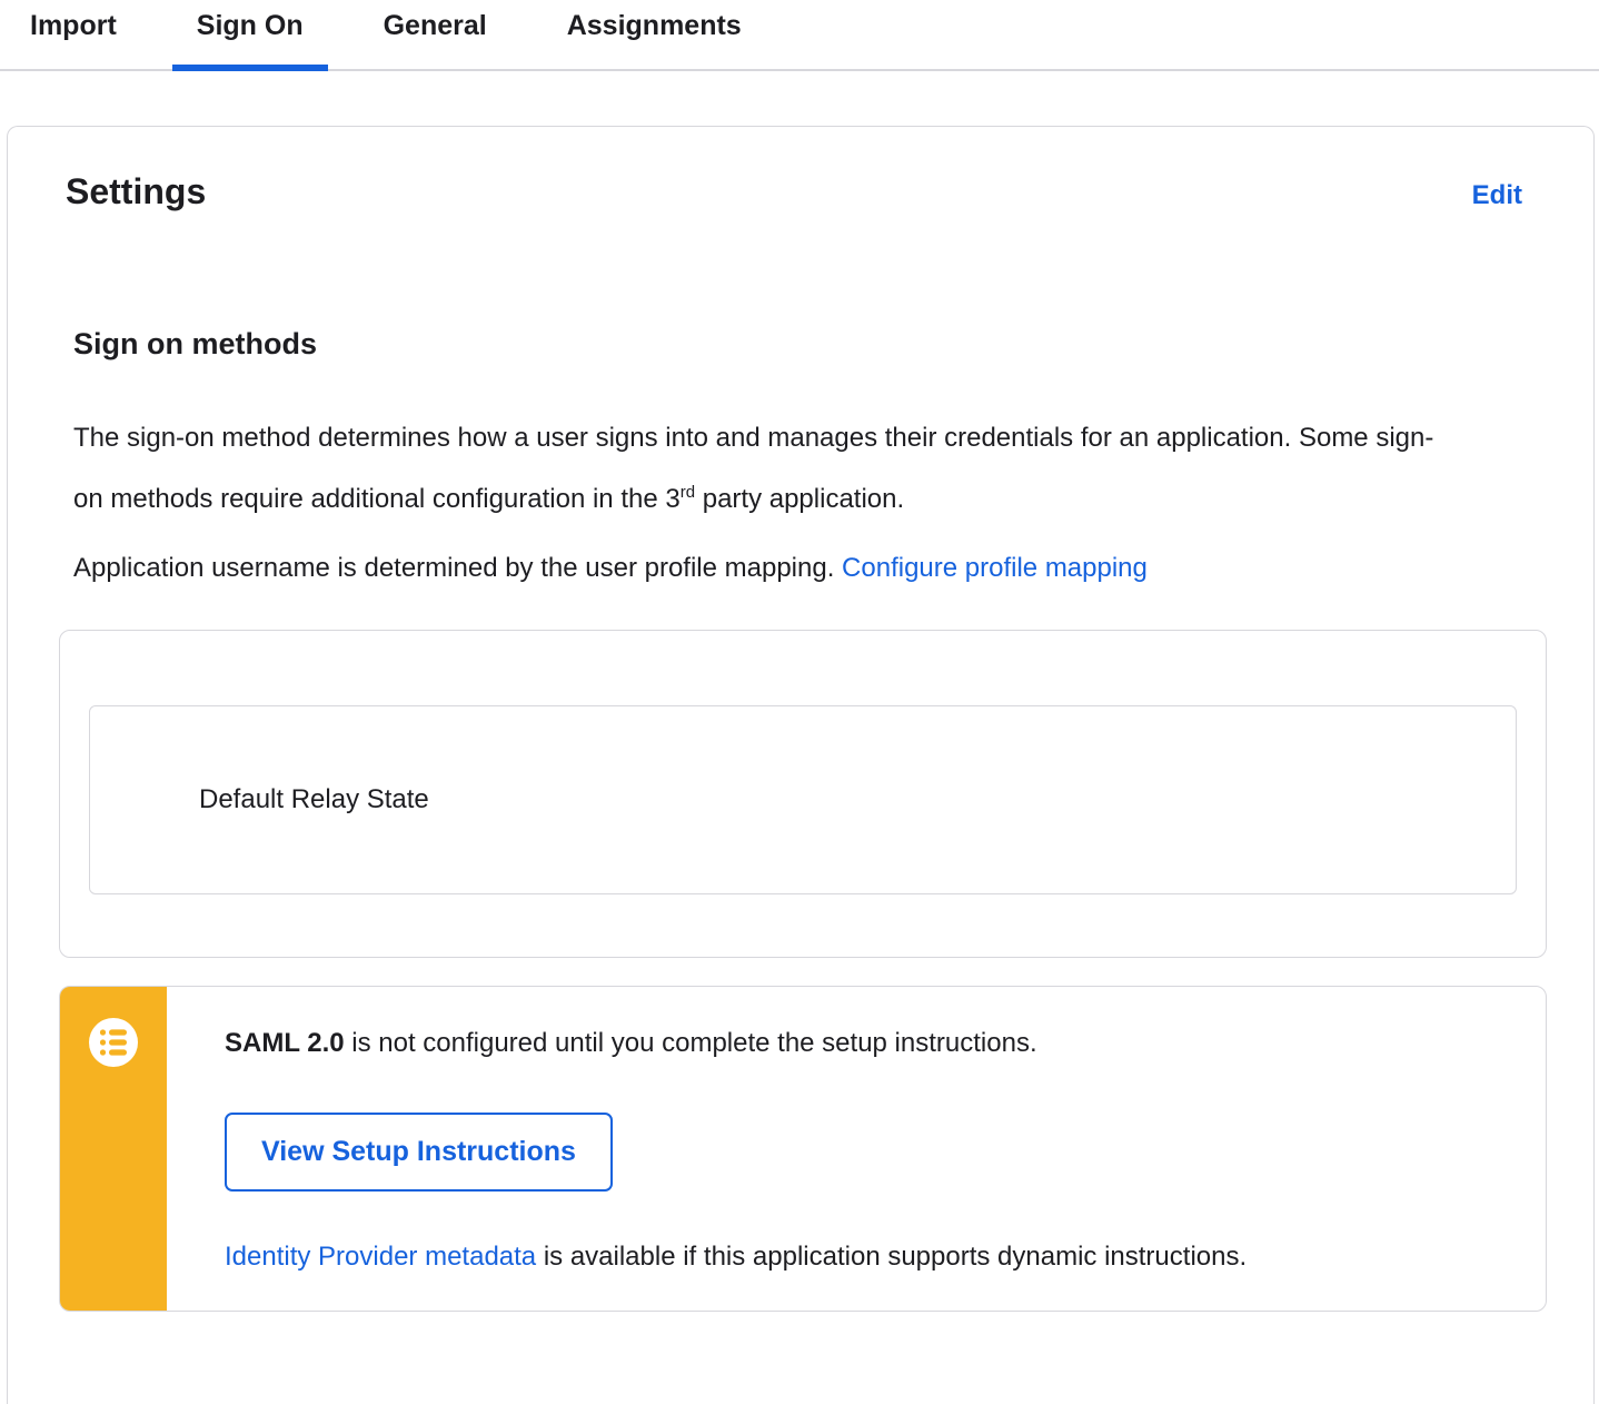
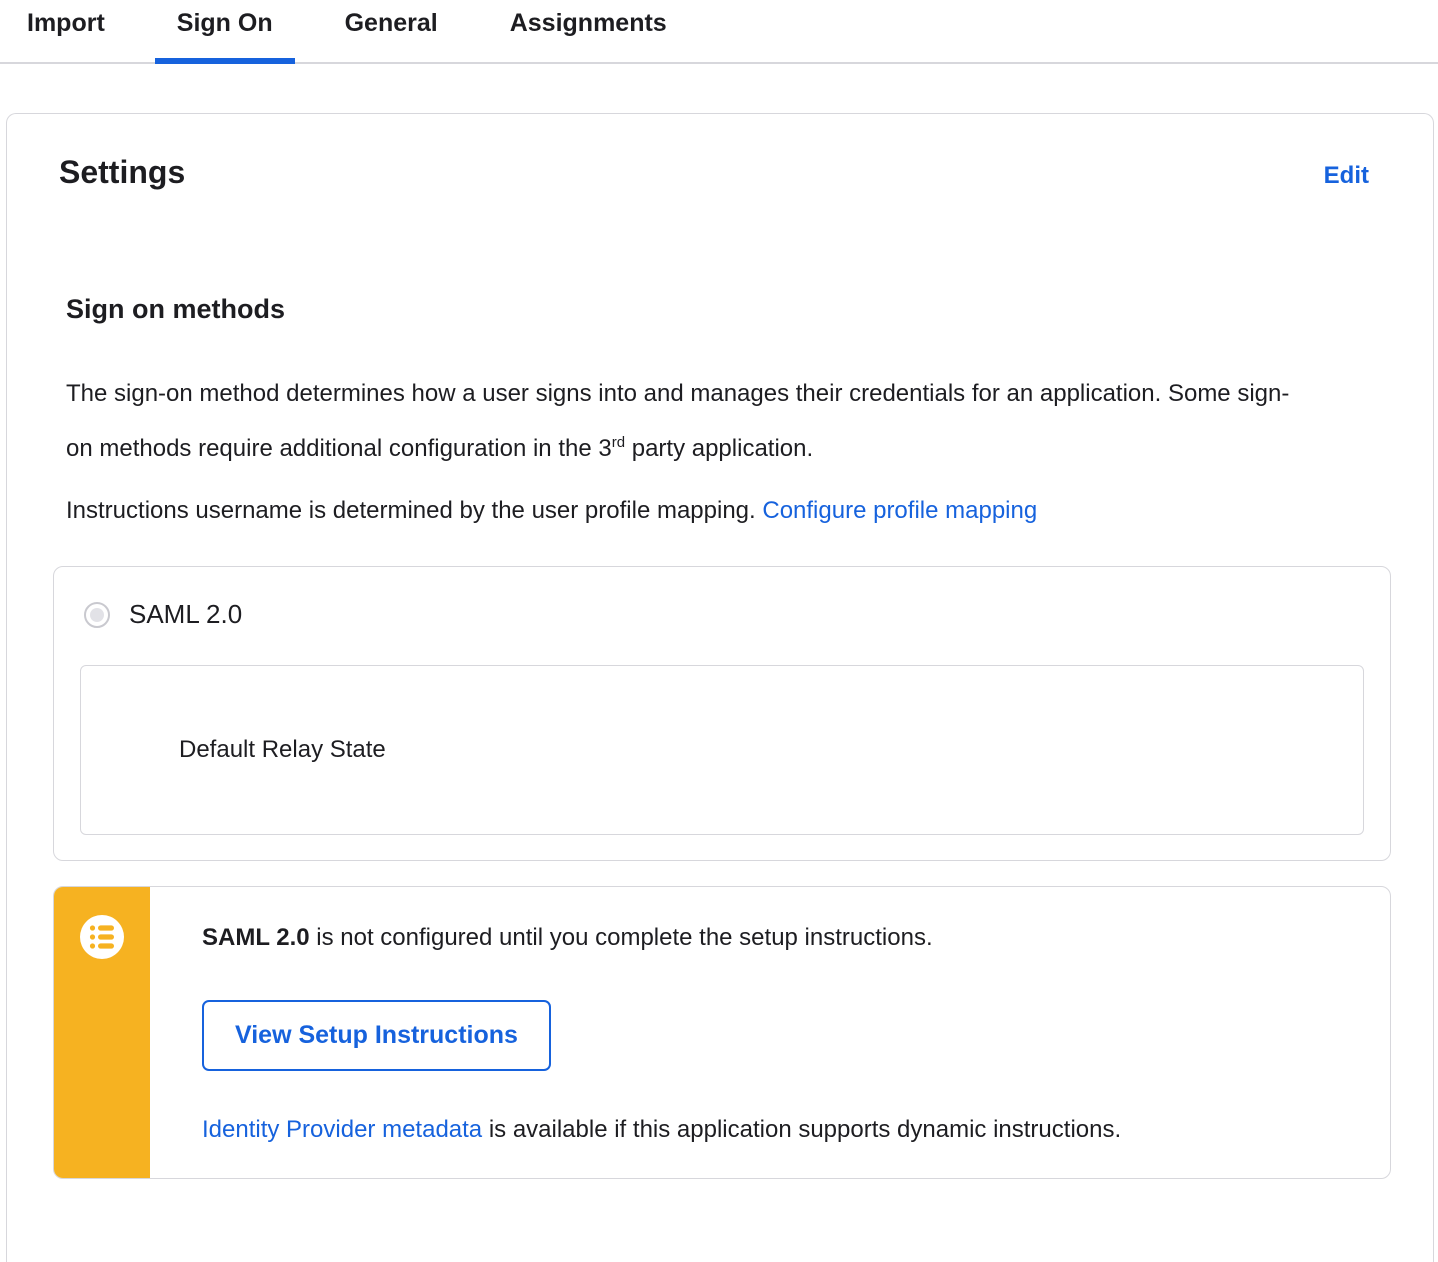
  Import
  Sign On
  General
  Assignments
  Settings
  Edit
  Sign on methods
  The sign-on method determines how a user signs into and manages their credentials for an application. Some sign-on methods require additional configuration in the 3rd party application.
- Application username is determined by the user profile mapping. Configure profile mapping
+ Instructions username is determined by the user profile mapping. Configure profile mapping
+ SAML 2.0
  Default Relay State
  SAML 2.0 is not configured until you complete the setup instructions.
  View Setup Instructions
  Identity Provider metadata is available if this application supports dynamic instructions.
